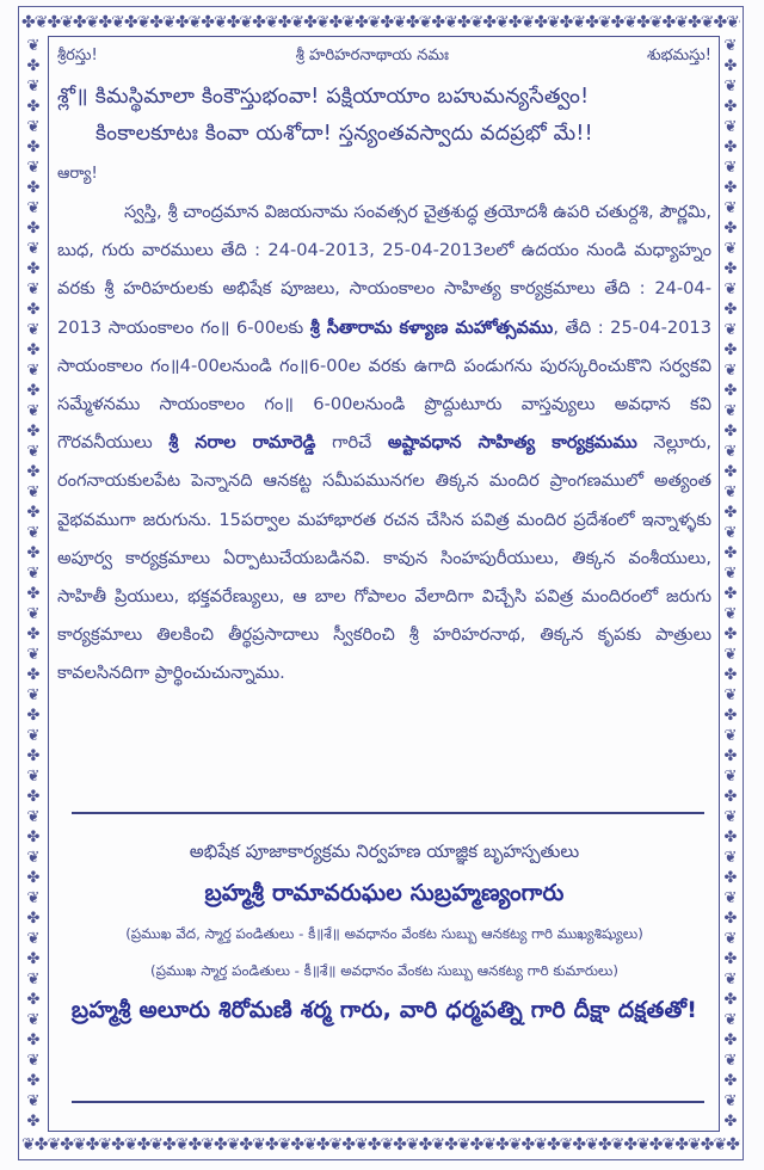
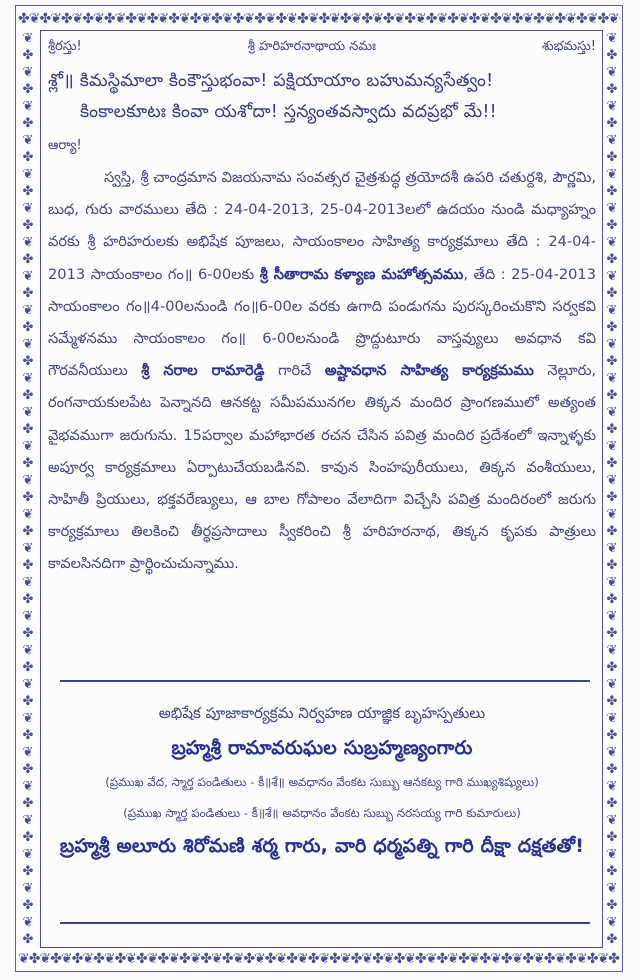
  ✤❦✤❦✤❦✤❦✤❦✤❦✤❦✤❦✤❦✤❦✤❦✤❦✤❦✤❦✤❦✤❦✤❦✤❦✤❦✤❦✤❦✤❦✤❦✤❦✤❦✤❦✤❦✤❦
  ❦✤❦✤❦✤❦✤❦✤❦✤❦✤❦✤❦✤❦✤❦✤❦✤❦✤❦✤❦✤❦✤❦✤❦✤❦✤❦✤❦✤❦✤❦✤❦✤❦✤❦✤❦✤❦✤
  శ్రీరస్తు!
  శ్రీ హరిహరనాథాయ నమః
  శుభమస్తు!
  శ్లో॥ కిమస్థిమాలా కింకౌస్తుభంవా! పక్షియాయాం బహుమన్యసేత్వం!
  కింకాలకూటః కింవా యశోదా! స్తన్యంతవస్వాదు వదప్రభో మే!!
  ఆర్యా!
  స్వస్తి, శ్రీ చాంద్రమాన విజయనామ సంవత్సర చైత్రశుద్ధ త్రయోదశీ ఉపరి చతుర్దశి, పౌర్ణమి, బుధ, గురు వారములు తేది : 24-04-2013, 25-04-2013లలో ఉదయం నుండి మధ్యాహ్నం వరకు శ్రీ హరిహరులకు అభిషేక పూజలు, సాయంకాలం సాహిత్య కార్యక్రమాలు తేది : 24-04-2013 సాయంకాలం గం॥ 6-00లకు శ్రీ సీతారామ కళ్యాణ మహోత్సవము, తేది : 25-04-2013 సాయంకాలం గం॥4-00లనుండి గం॥6-00ల వరకు ఉగాది పండుగను పురస్కరించుకొని సర్వకవి సమ్మేళనము సాయంకాలం గం॥ 6-00లనుండి ప్రొద్దుటూరు వాస్తవ్యులు అవధాన కవి గౌరవనీయులు శ్రీ నరాల రామారెడ్డి గారిచే అష్టావధాన సాహిత్య కార్యక్రమము నెల్లూరు, రంగనాయకులపేట పెన్నానది ఆనకట్ట సమీపమునగల తిక్కన మందిర ప్రాంగణములో అత్యంత వైభవముగా జరుగును. 15పర్వాల మహాభారత రచన చేసిన పవిత్ర మందిర ప్రదేశంలో ఇన్నాళ్ళకు అపూర్వ కార్యక్రమాలు ఏర్పాటుచేయబడినవి. కావున సింహపురీయులు, తిక్కన వంశీయులు, సాహితీ ప్రియులు, భక్తవరేణ్యులు, ఆ బాల గోపాలం వేలాదిగా విచ్చేసి పవిత్ర మందిరంలో జరుగు కార్యక్రమాలు తిలకించి తీర్థప్రసాదాలు స్వీకరించి శ్రీ హరిహరనాథ, తిక్కన కృపకు పాత్రులు కావలసినదిగా ప్రార్థించుచున్నాము.
  అభిషేక పూజాకార్యక్రమ నిర్వహణ యాజ్ఞిక బృహస్పతులు
  బ్రహ్మశ్రీ రామావరుఘల సుబ్రహ్మణ్యంగారు
  (ప్రముఖ వేద, స్మార్త పండితులు - కీ॥శే॥ అవధానం వేంకట సుబ్బు ఆనకట్య గారి ముఖ్యశిష్యులు)
- (ప్రముఖ స్మార్త పండితులు - కీ॥శే॥ అవధానం వేంకట సుబ్బు ఆనకట్య గారి కుమారులు)
+ (ప్రముఖ స్మార్త పండితులు - కీ॥శే॥ అవధానం వేంకట సుబ్బు నరసయ్య గారి కుమారులు)
  బ్రహ్మశ్రీ అలూరు శిరోమణి శర్మ గారు, వారి ధర్మపత్ని గారి దీక్షా దక్షతతో!
